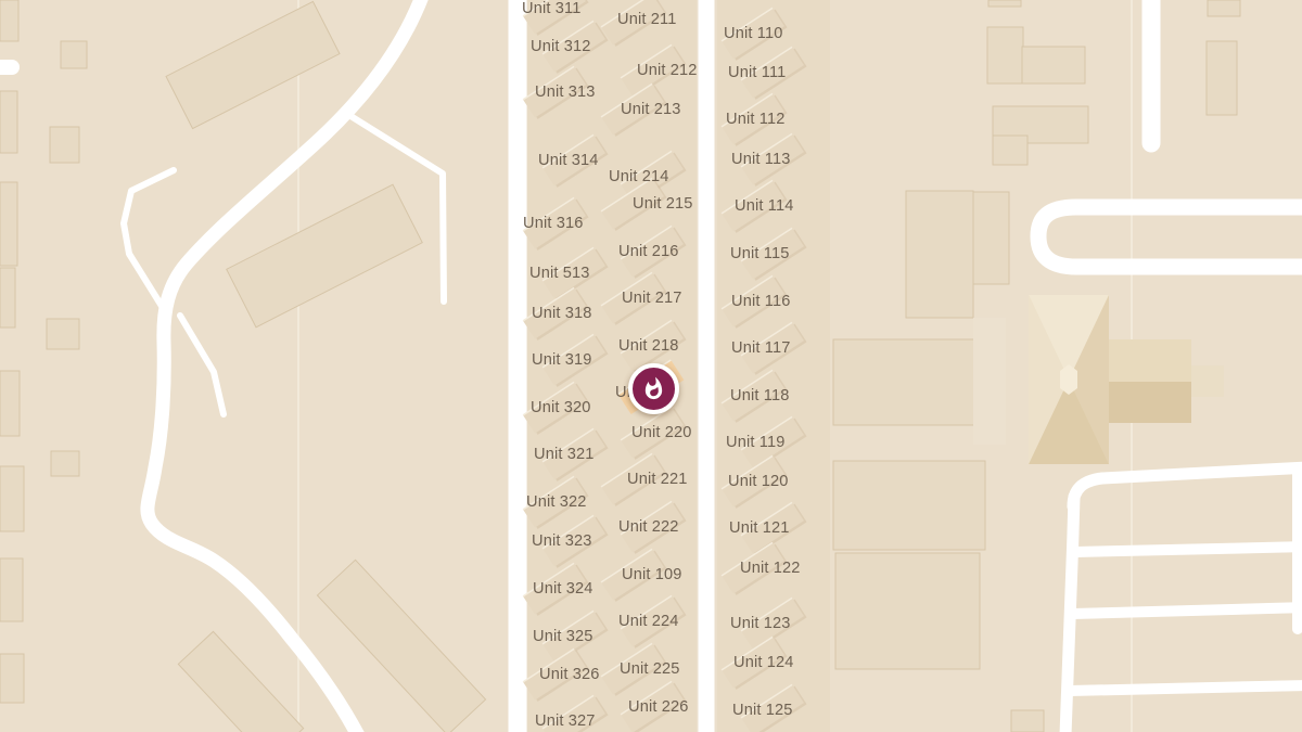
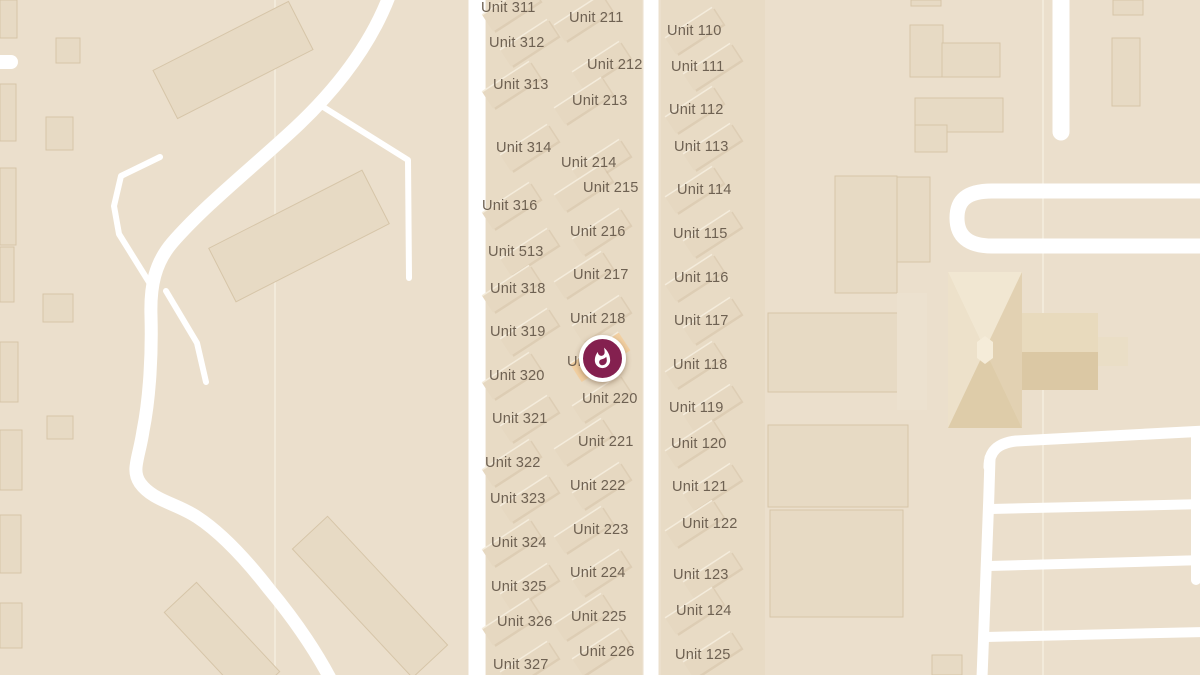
  Unit 311
  Unit 312
  Unit 313
  Unit 314
  Unit 316
  Unit 513
  Unit 318
  Unit 319
  Unit 320
  Unit 321
  Unit 322
  Unit 323
  Unit 324
  Unit 325
  Unit 326
  Unit 327
  Unit 211
  Unit 212
  Unit 213
  Unit 214
  Unit 215
  Unit 216
  Unit 217
  Unit 218
  Unit 220
  Unit 221
  Unit 222
- Unit 109
+ Unit 223
  Unit 224
  Unit 225
  Unit 226
  Unit 110
  Unit 111
  Unit 112
  Unit 113
  Unit 114
  Unit 115
  Unit 116
  Unit 117
  Unit 118
  Unit 119
  Unit 120
  Unit 121
  Unit 122
  Unit 123
  Unit 124
  Unit 125
